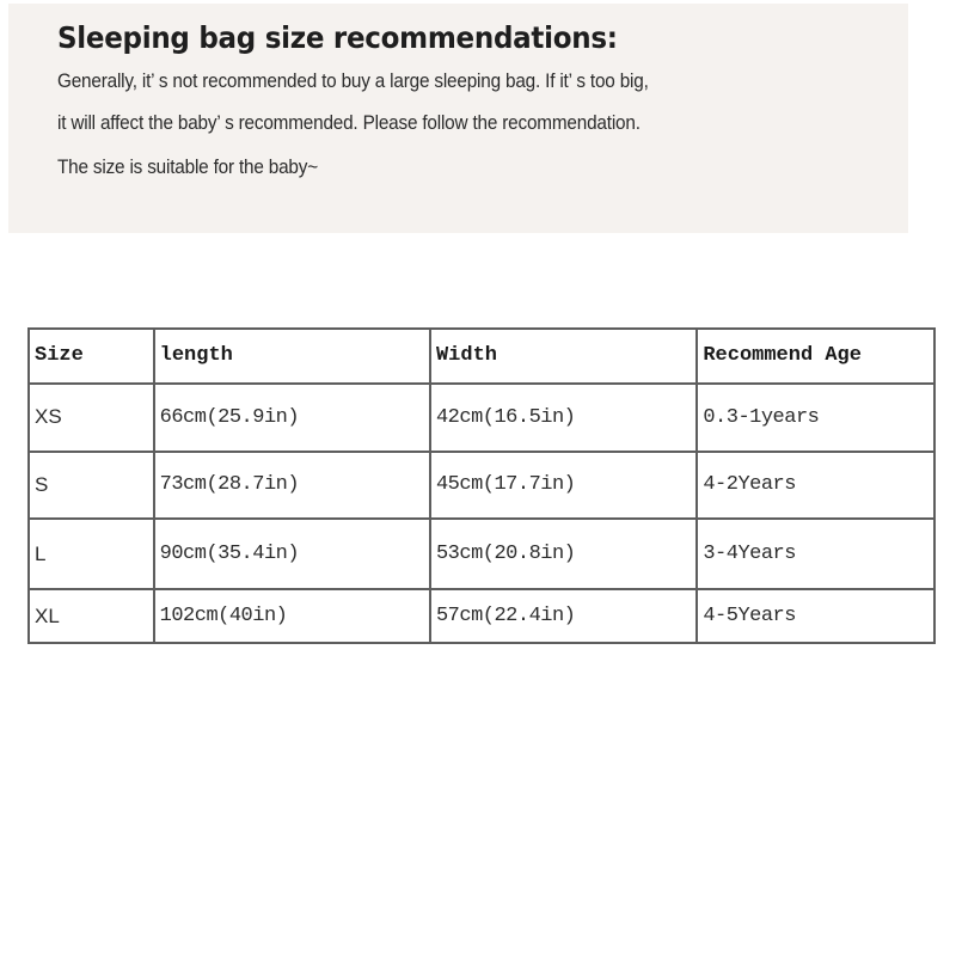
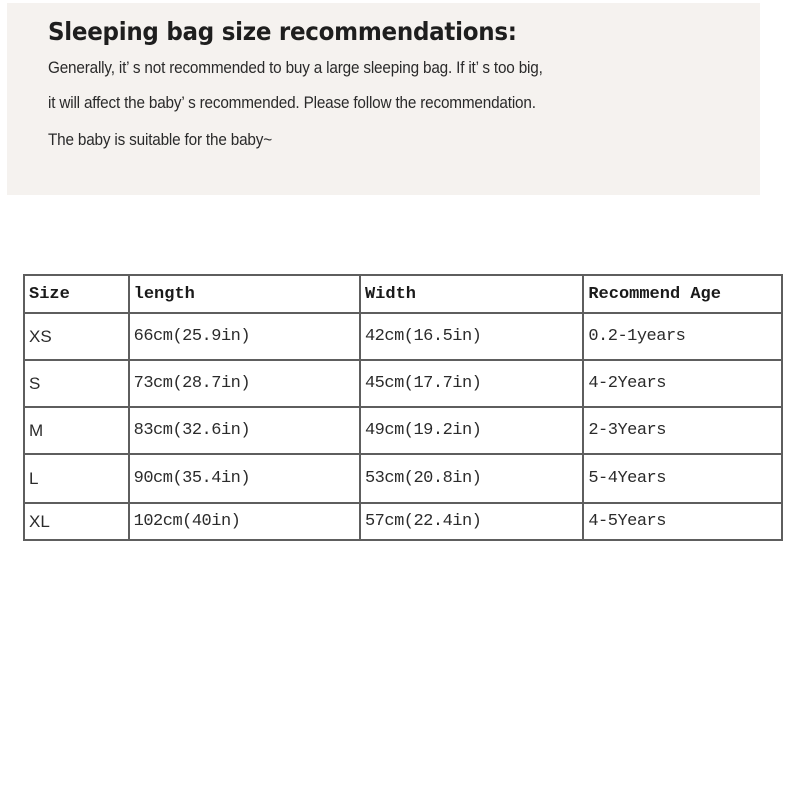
  Sleeping bag size recommendations:
  Generally, it’ s not recommended to buy a large sleeping bag. If it’ s too big,
  it will affect the baby’ s recommended. Please follow the recommendation.
- The size is suitable for the baby~
+ The baby is suitable for the baby~
  Size	length	Width	Recommend Age
- XS	66cm(25.9in)	42cm(16.5in)	0.3-1years
+ XS	66cm(25.9in)	42cm(16.5in)	0.2-1years
  S	73cm(28.7in)	45cm(17.7in)	4-2Years
+ M	83cm(32.6in)	49cm(19.2in)	2-3Years
- L	90cm(35.4in)	53cm(20.8in)	3-4Years
+ L	90cm(35.4in)	53cm(20.8in)	5-4Years
  XL	102cm(40in)	57cm(22.4in)	4-5Years
